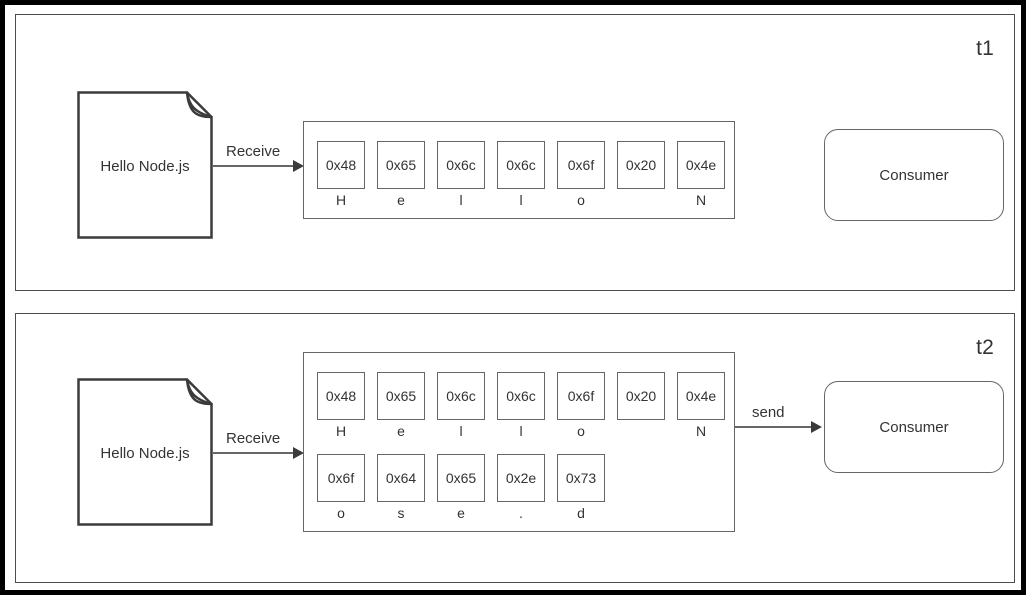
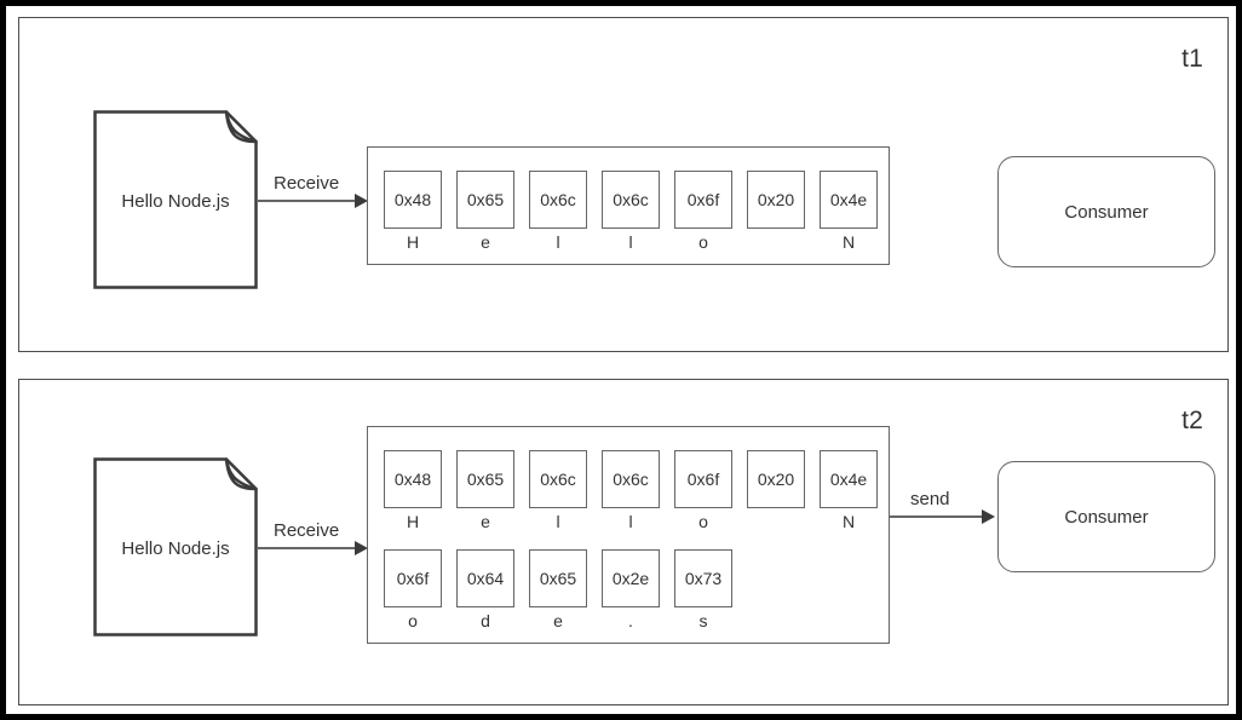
  t1
  Hello Node.js
  Receive
  0x48
  H
  0x65
  e
  0x6c
  l
  0x6c
  l
  0x6f
  o
  0x20
  0x4e
  N
  Consumer
  t2
  Hello Node.js
  Receive
  0x48
  H
  0x65
  e
  0x6c
  l
  0x6c
  l
  0x6f
  o
  0x20
  0x4e
  N
  0x6f
  o
  0x64
- s
+ d
  0x65
  e
  0x2e
  .
  0x73
- d
+ s
  send
  Consumer
